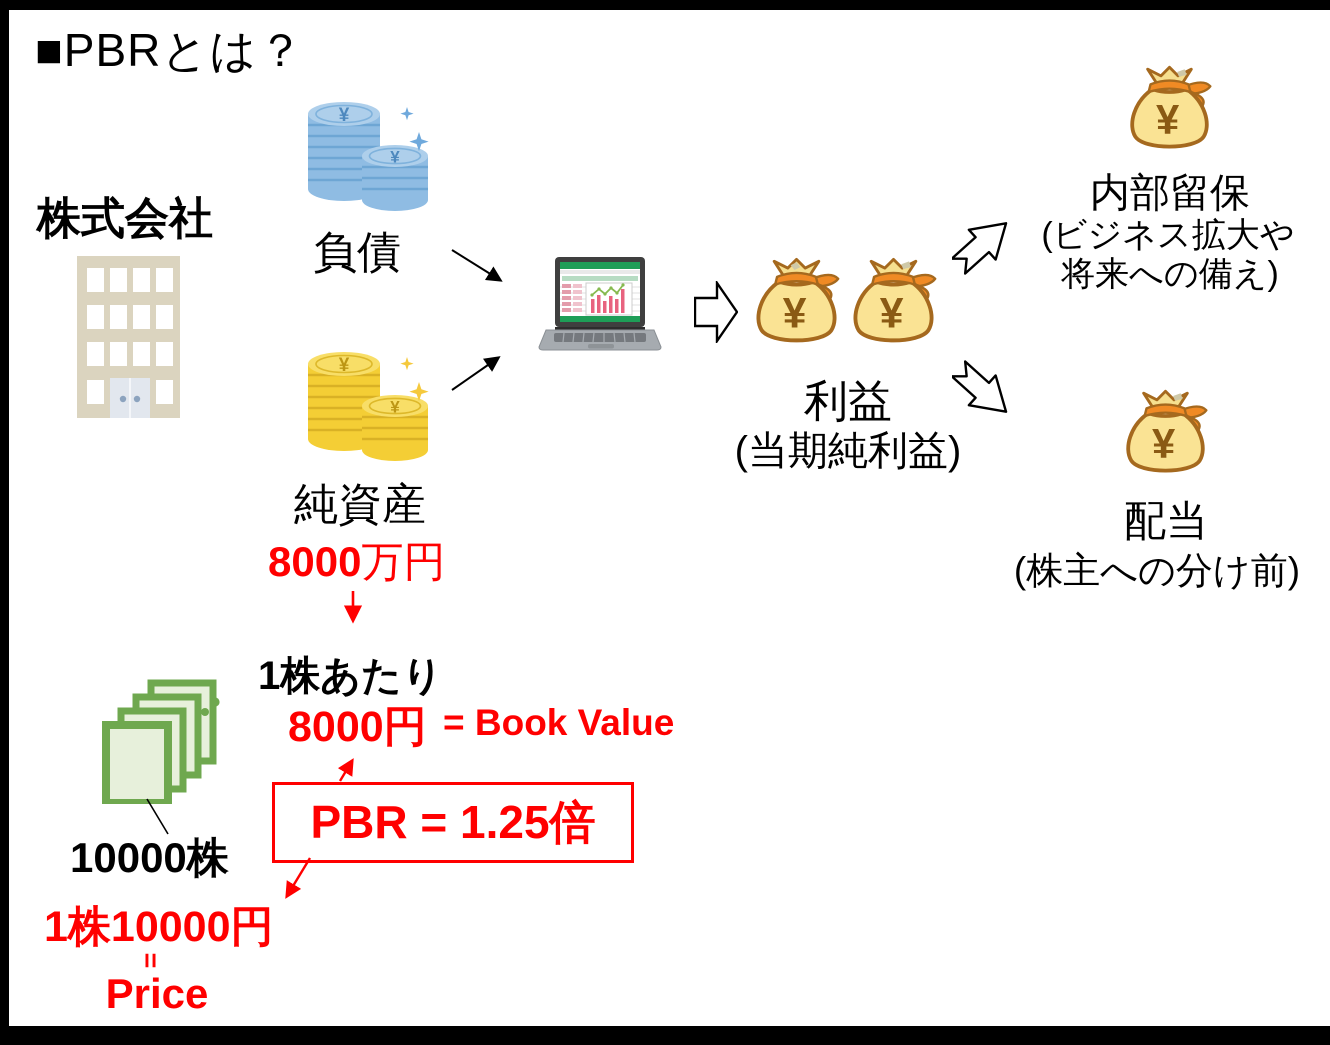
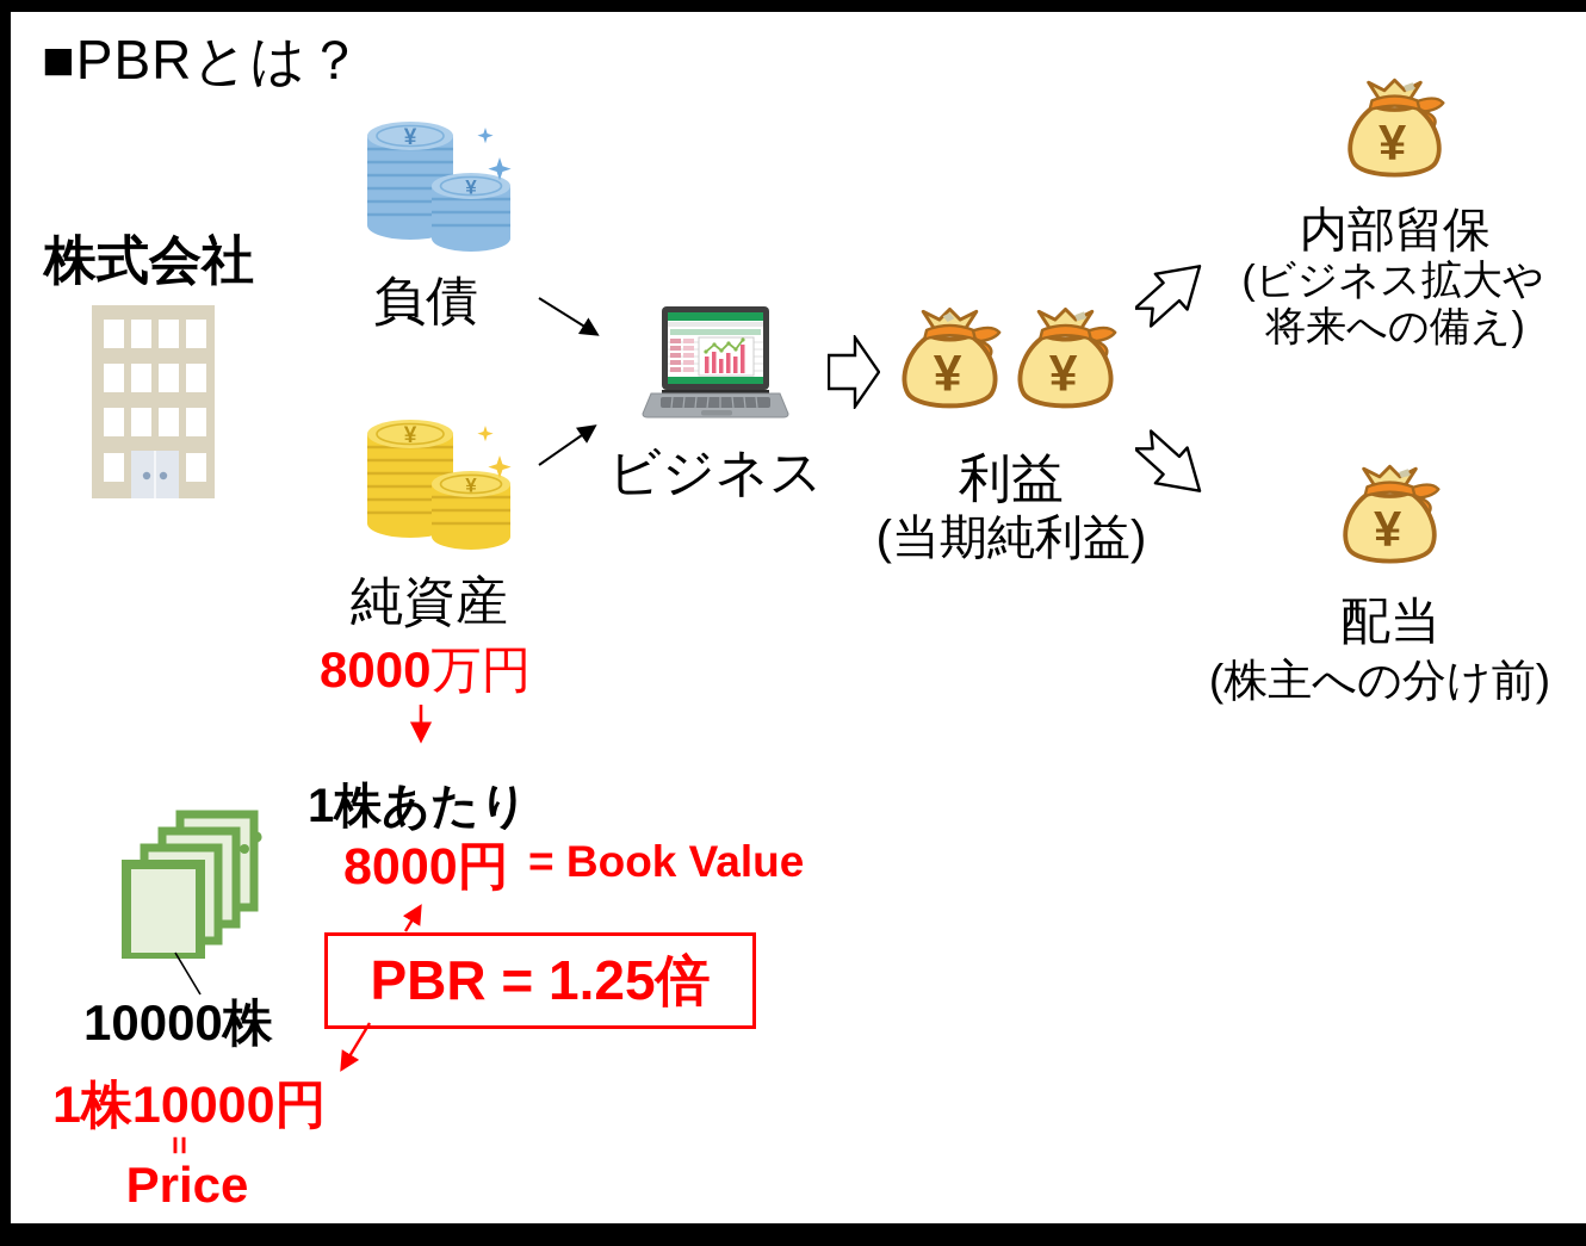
  ■PBRとは？
  株式会社
  ¥
  ¥
  負債
  ¥
  ¥
  純資産
  8000万円
+ ビジネス
  ¥
  ¥
  利益
  (当期純利益)
  ¥
  内部留保
  (ビジネス拡大や
  将来への備え)
  ¥
  配当
  (株主への分け前)
  10000株
  1株10000円
  Price
  1株あたり
  8000円
  = Book Value
  PBR = 1.25倍
